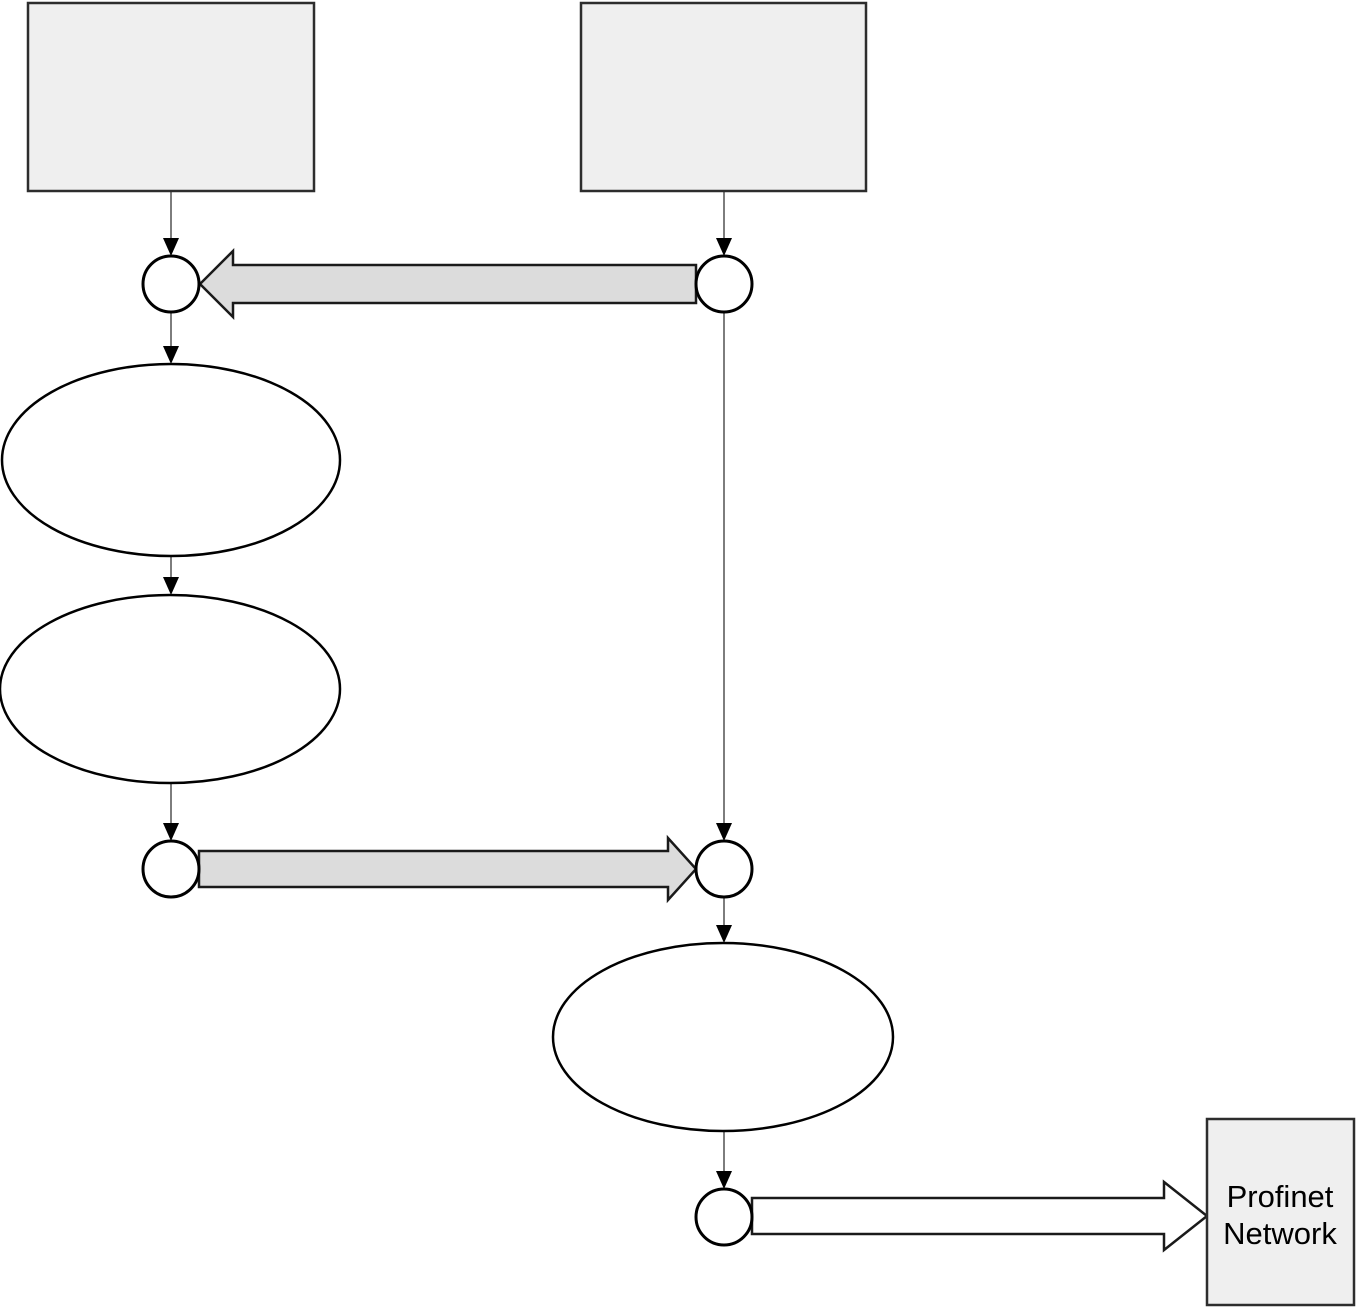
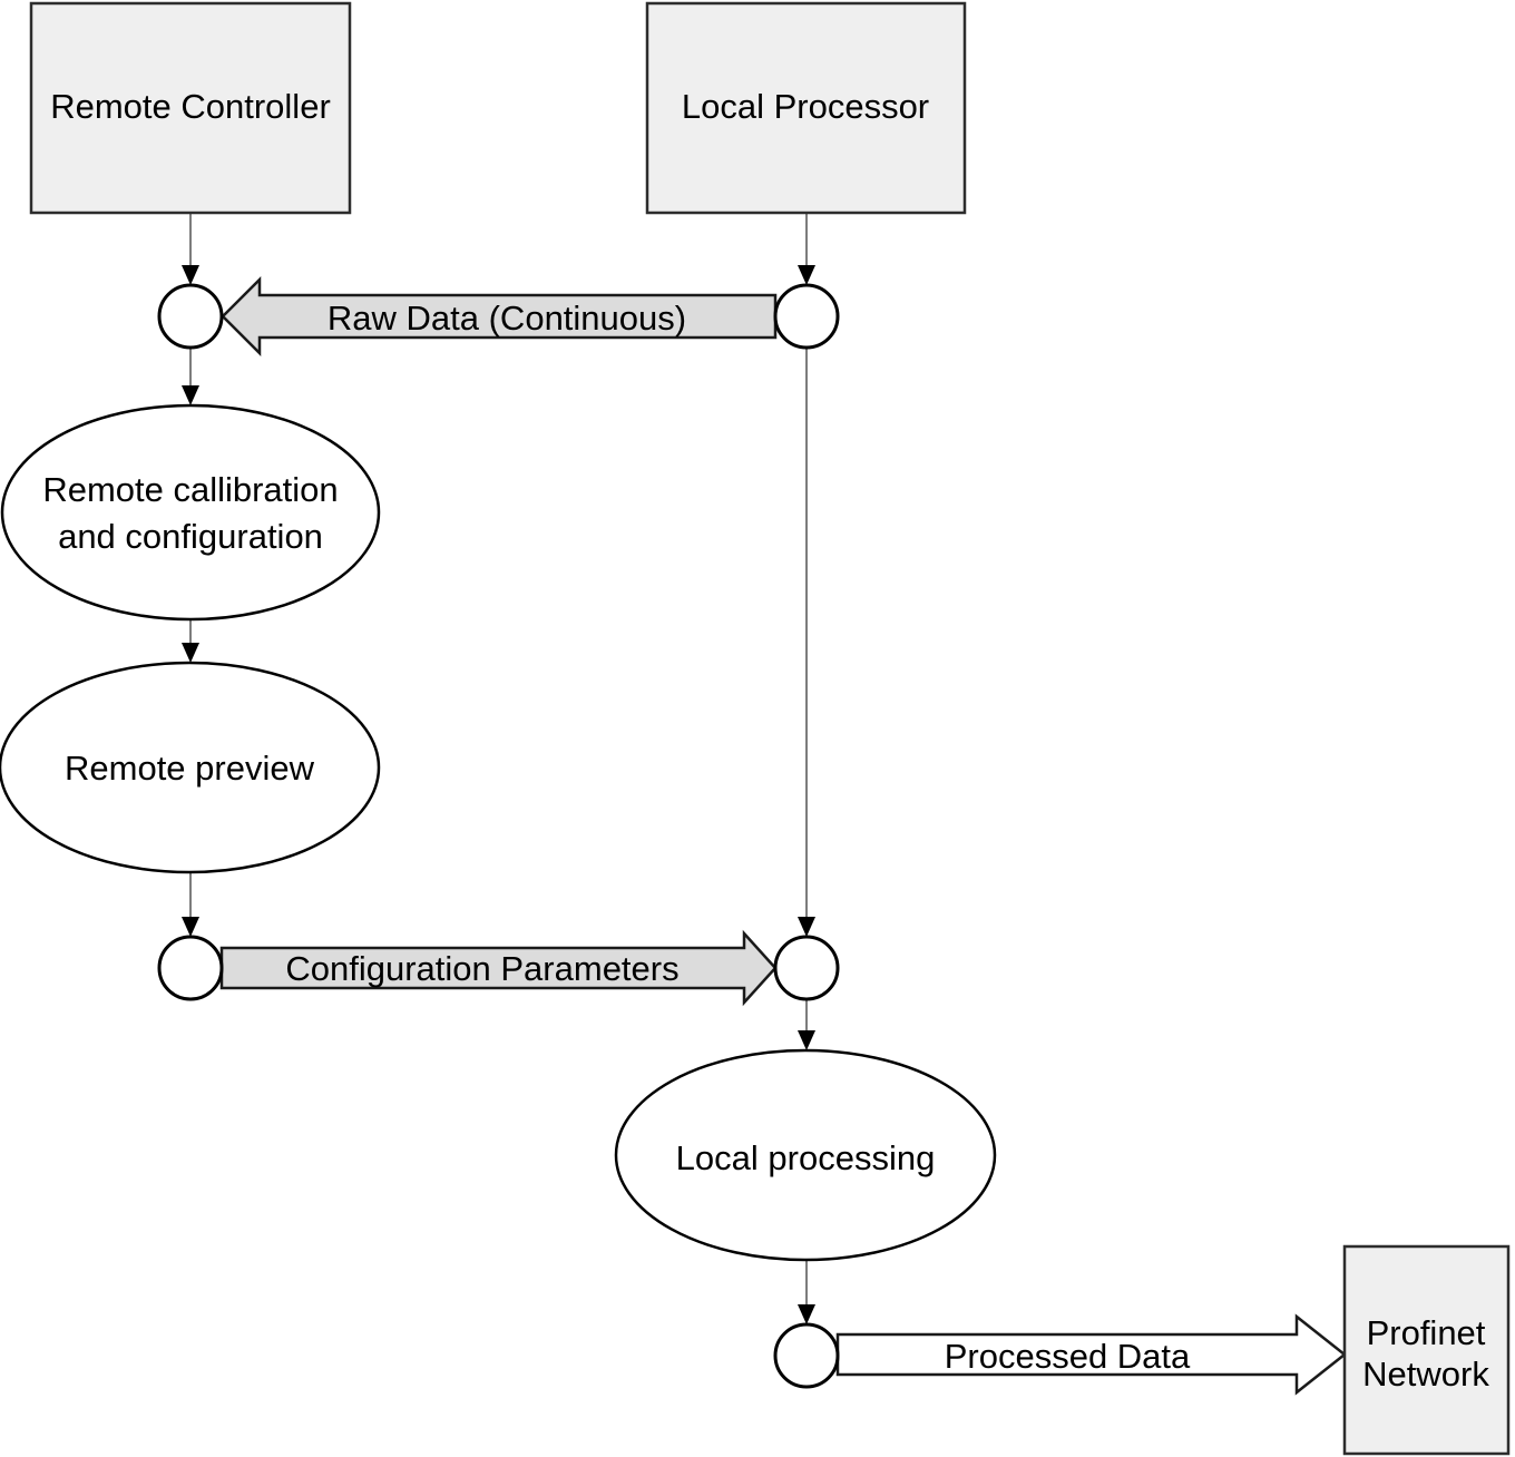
+ Remote Controller
+ Local Processor
+ Raw Data (Continuous)
+ Remote callibration
+ and configuration
+ Remote preview
+ Configuration Parameters
+ Local processing
+ Processed Data
  Profinet
  Network
